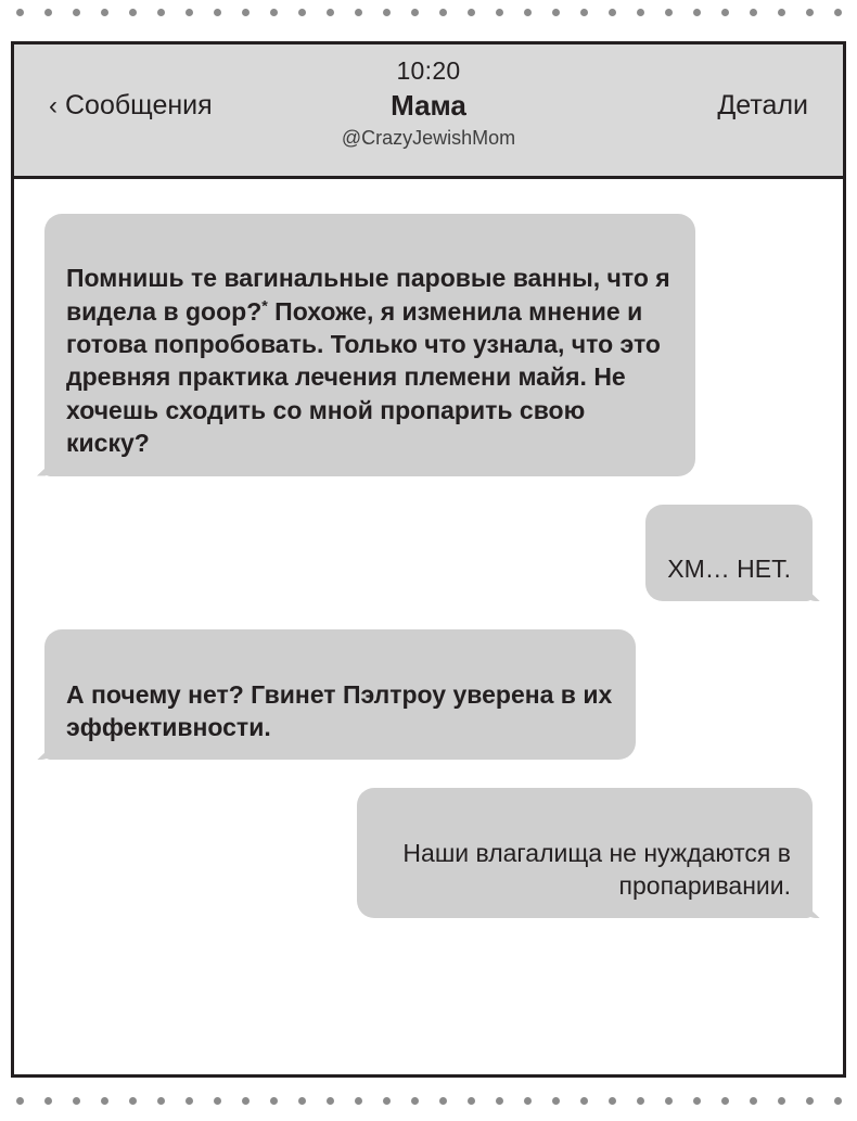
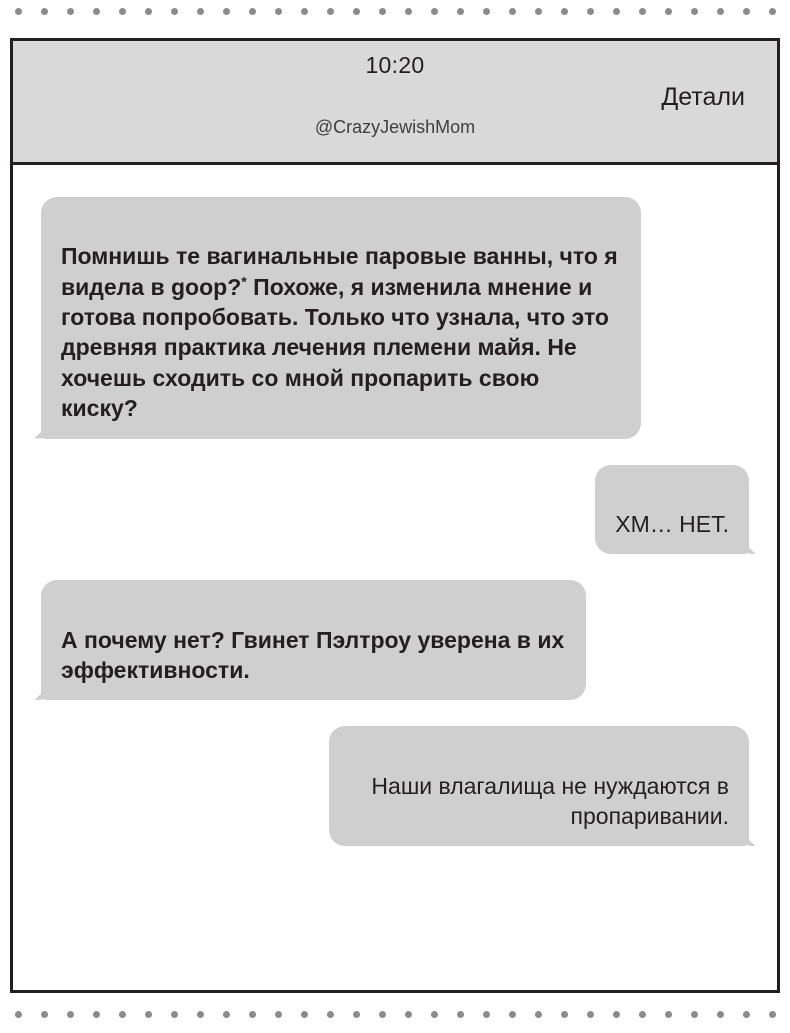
  10:20
- ‹
- Сообщения
- Мама
  @CrazyJewishMom
  Детали
  Помнишь те вагинальные паровые ванны, что я видела в goop?* Похоже, я изменила мнение и готова попробовать. Только что узнала, что это древняя практика лечения племени майя. Не хочешь сходить со мной пропарить свою киску?
  ХМ… НЕТ.
  А почему нет? Гвинет Пэлтроу уверена в их эффективности.
  Наши влагалища не нуждаются в пропаривании.
